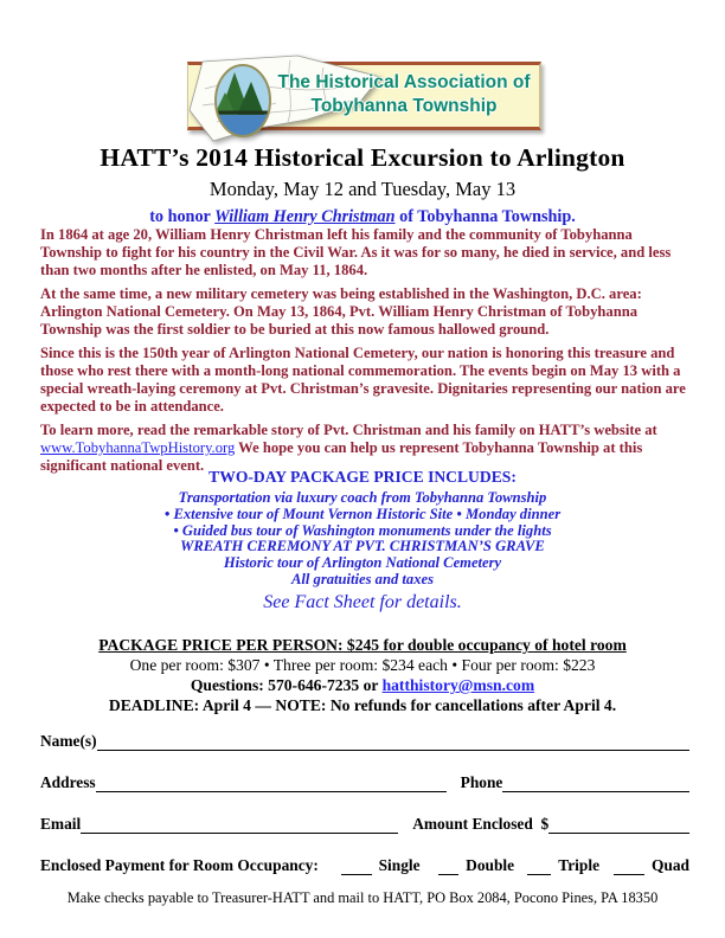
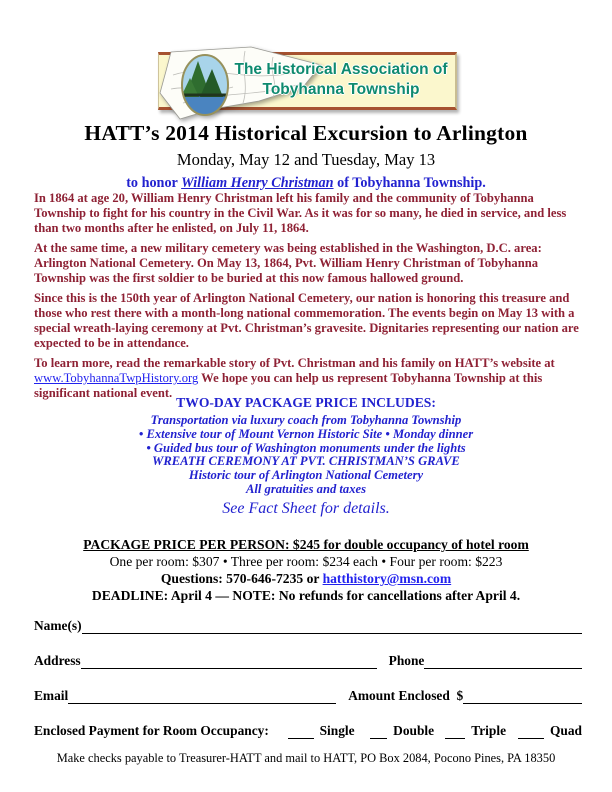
  The Historical Association of
  Tobyhanna Township
  HATT’s 2014 Historical Excursion to Arlington
  Monday, May 12 and Tuesday, May 13
  to honor William Henry Christman of Tobyhanna Township.
- In 1864 at age 20, William Henry Christman left his family and the community of Tobyhanna Township to fight for his country in the Civil War. As it was for so many, he died in service, and less than two months after he enlisted, on May 11, 1864.
+ In 1864 at age 20, William Henry Christman left his family and the community of Tobyhanna Township to fight for his country in the Civil War. As it was for so many, he died in service, and less than two months after he enlisted, on July 11, 1864.
  At the same time, a new military cemetery was being established in the Washington, D.C. area: Arlington National Cemetery. On May 13, 1864, Pvt. William Henry Christman of Tobyhanna Township was the first soldier to be buried at this now famous hallowed ground.
  Since this is the 150th year of Arlington National Cemetery, our nation is honoring this treasure and those who rest there with a month-long national commemoration. The events begin on May 13 with a special wreath-laying ceremony at Pvt. Christman’s gravesite. Dignitaries representing our nation are expected to be in attendance.
  To learn more, read the remarkable story of Pvt. Christman and his family on HATT’s website at www.TobyhannaTwpHistory.org We hope you can help us represent Tobyhanna Township at this significant national event.
  TWO-DAY PACKAGE PRICE INCLUDES:
  Transportation via luxury coach from Tobyhanna Township
  • Extensive tour of Mount Vernon Historic Site • Monday dinner
  • Guided bus tour of Washington monuments under the lights
  WREATH CEREMONY AT PVT. CHRISTMAN’S GRAVE
  Historic tour of Arlington National Cemetery
  All gratuities and taxes
  See Fact Sheet for details.
  PACKAGE PRICE PER PERSON: $245 for double occupancy of hotel room
  One per room: $307 • Three per room: $234 each • Four per room: $223
  Questions: 570-646-7235 or hatthistory@msn.com
  DEADLINE: April 4 — NOTE: No refunds for cancellations after April 4.
  Name(s)
  Address
  Phone
  Email
  Amount Enclosed $
  Enclosed Payment for Room Occupancy:
  Single
  Double
  Triple
  Quad
  Make checks payable to Treasurer-HATT and mail to HATT, PO Box 2084, Pocono Pines, PA 18350
